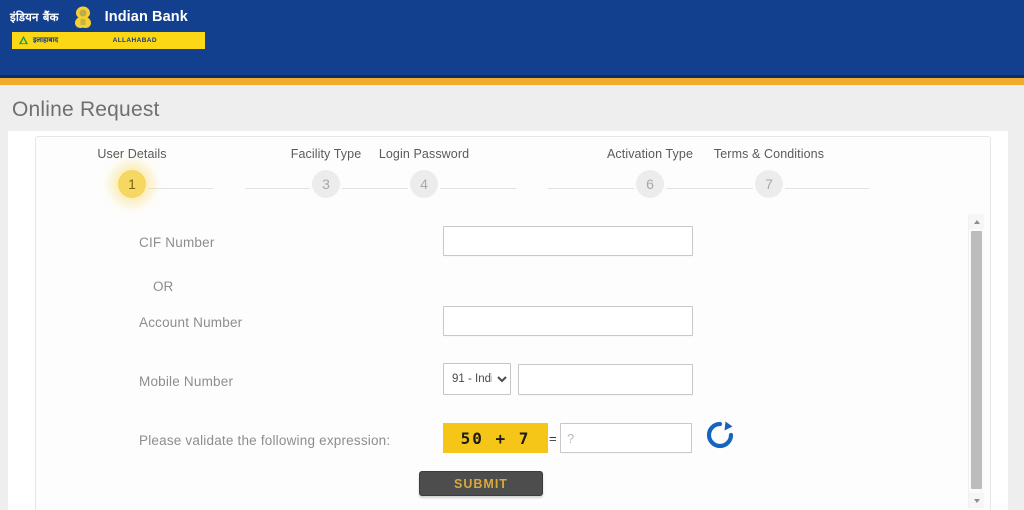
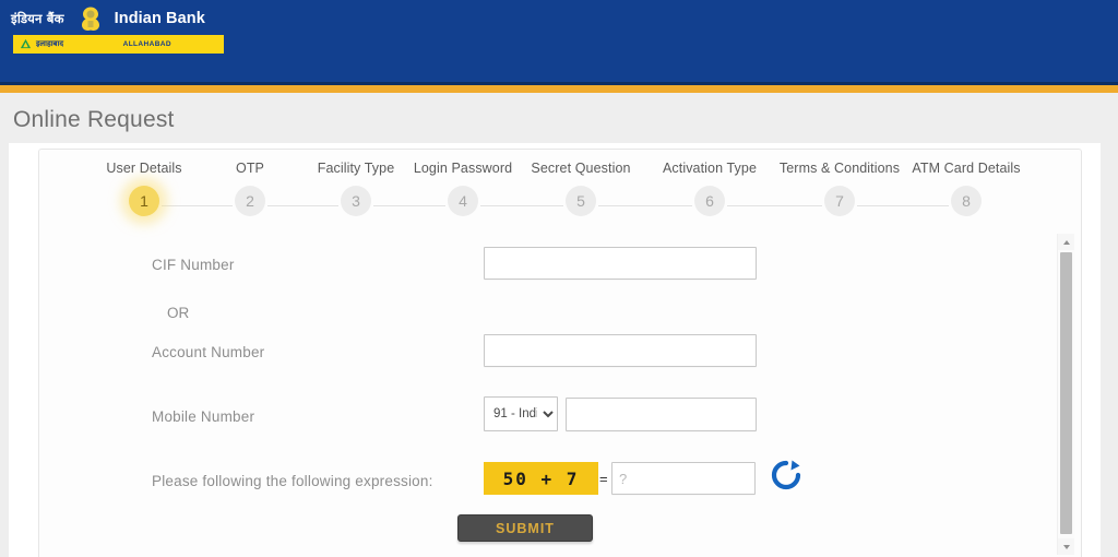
  इंडियन बैंक
  Indian Bank
  इलाहाबाद
  Online Request
  User Details
  1
+ OTP
+ 2
  Facility Type
  3
  Login Password
  4
+ Secret Question
+ 5
  Activation Type
  6
  Terms & Conditions
  7
+ ATM Card Details
+ 8
  CIF Number
  OR
  Account Number
  Mobile Number
  91 - Ind
- Please validate the following expression:
+ Please following the following expression:
  50 + 7
  =
  ?
  SUBMIT
